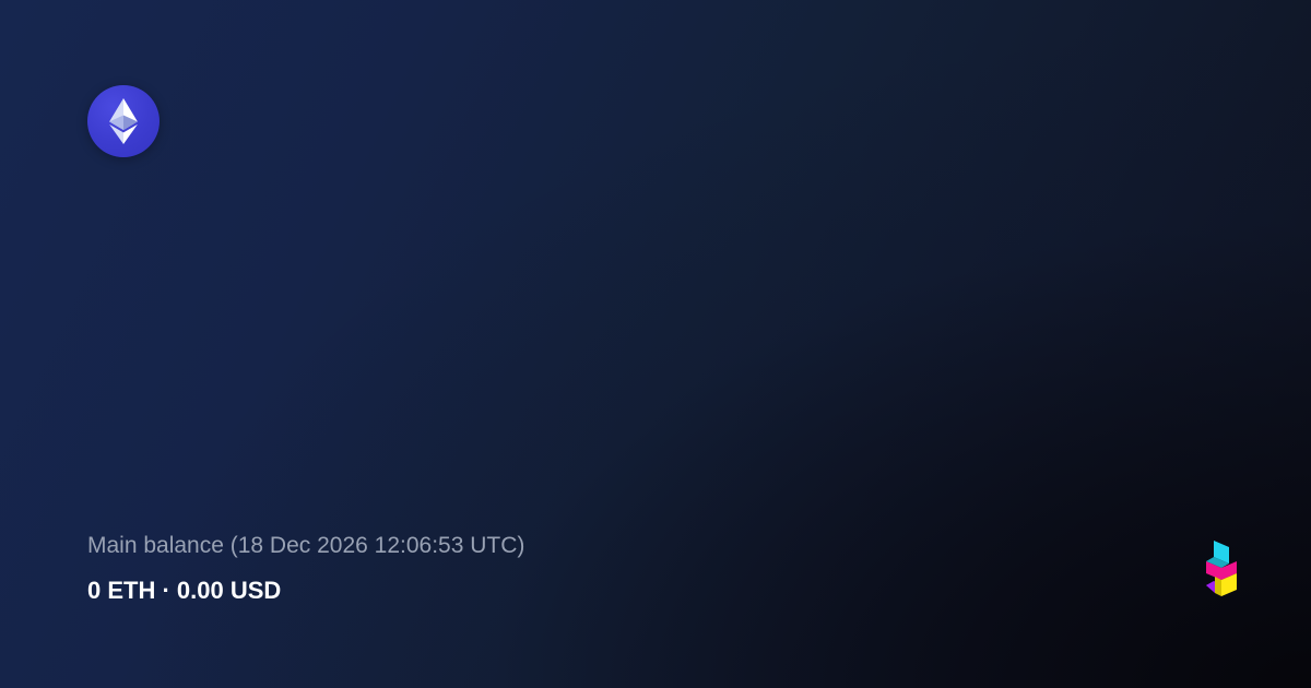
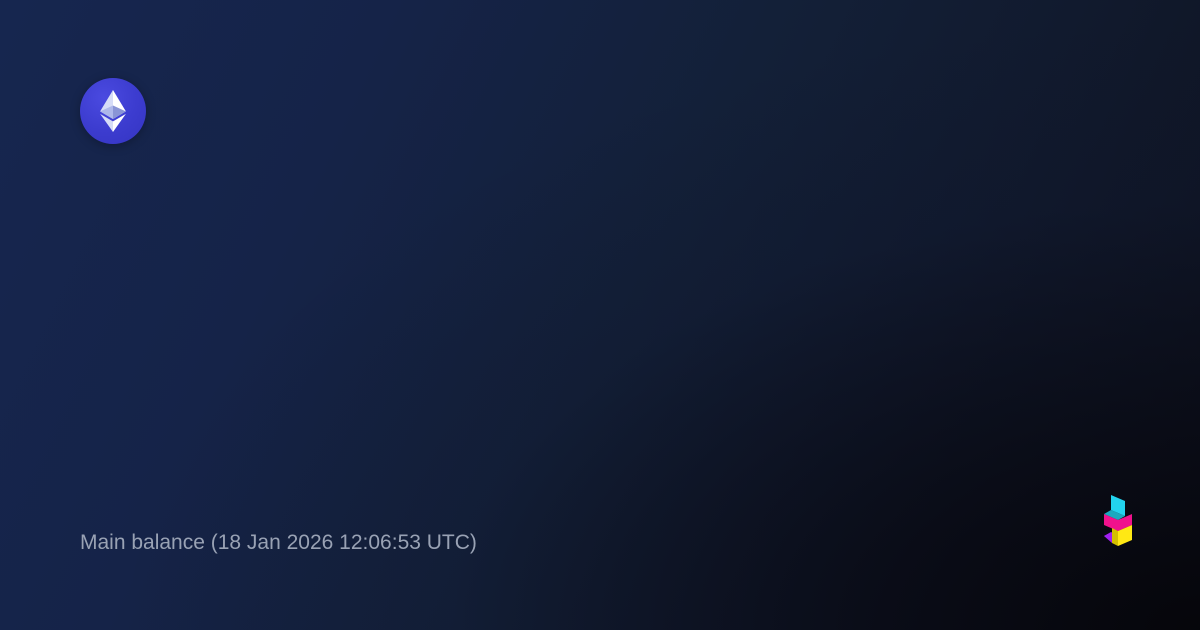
- Main balance (18 Dec 2026 12:06:53 UTC)
+ Main balance (18 Jan 2026 12:06:53 UTC)
- 0 ETH · 0.00 USD
